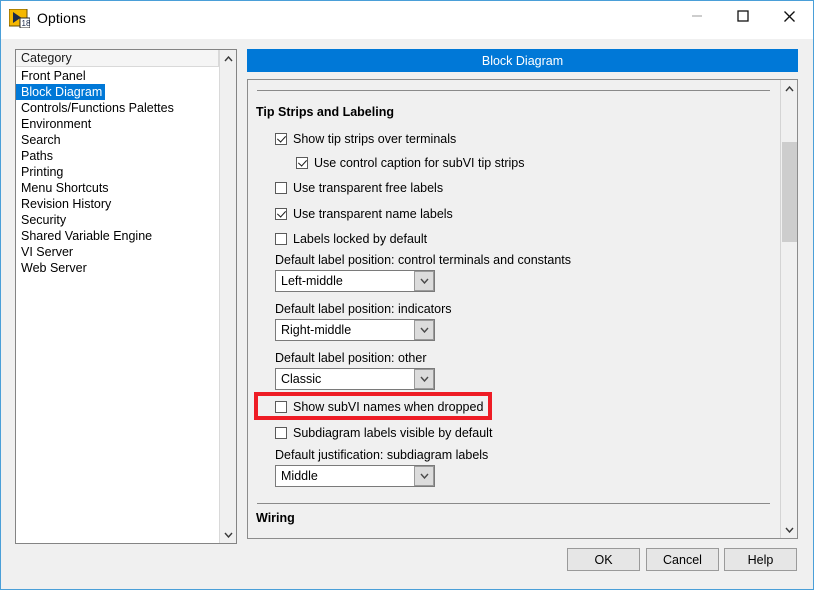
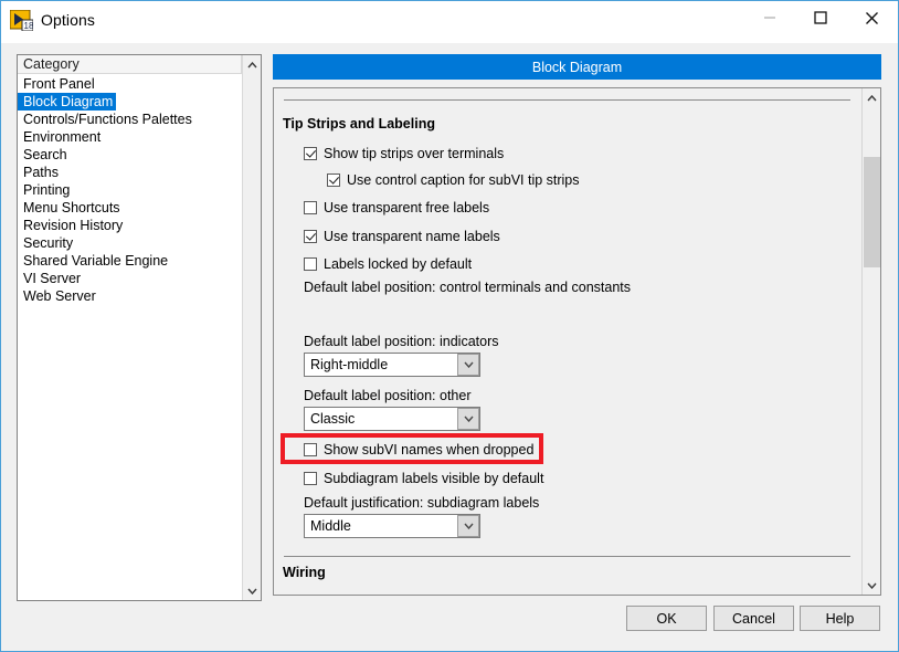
  18
  Options
  Category
  Front Panel
  Block Diagram
  Controls/Functions Palettes
  Environment
  Search
  Paths
  Printing
  Menu Shortcuts
  Revision History
  Security
  Shared Variable Engine
  VI Server
  Web Server
  Block Diagram
  Tip Strips and Labeling
  Show tip strips over terminals
  Use control caption for subVI tip strips
  Use transparent free labels
  Use transparent name labels
  Labels locked by default
  Default label position: control terminals and constants
- Left-middle
  Default label position: indicators
  Right-middle
  Default label position: other
  Classic
  Show subVI names when dropped
  Subdiagram labels visible by default
  Default justification: subdiagram labels
  Middle
  Wiring
  OK
  Cancel
  Help
